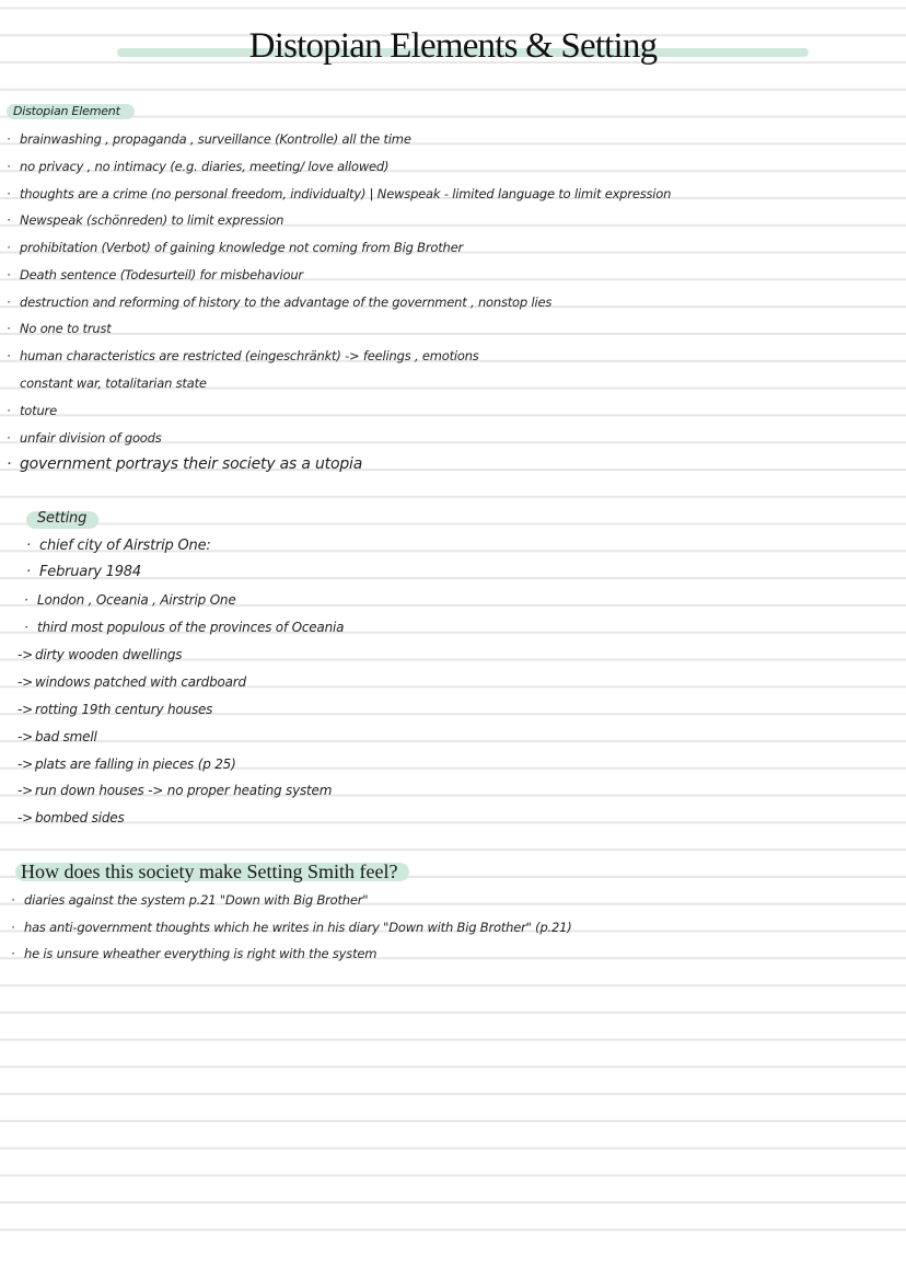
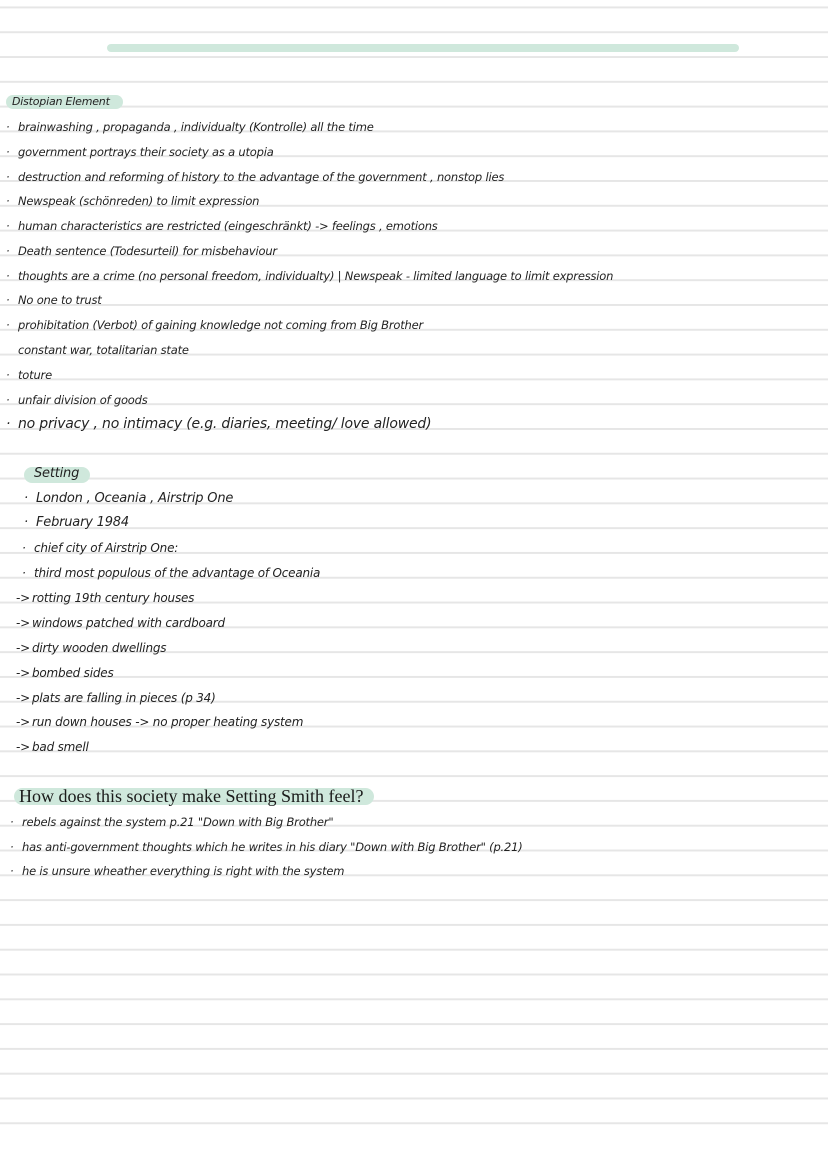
- Distopian Elements & Setting
  Distopian Element
- · brainwashing , propaganda , surveillance (Kontrolle) all the time
+ · brainwashing , propaganda , individualty (Kontrolle) all the time
- · no privacy , no intimacy (e.g. diaries, meeting/ love allowed)
+ · government portrays their society as a utopia
- · thoughts are a crime (no personal freedom, individualty) | Newspeak - limited language to limit expression
+ · destruction and reforming of history to the advantage of the government , nonstop lies
  · Newspeak (schönreden) to limit expression
- · prohibitation (Verbot) of gaining knowledge not coming from Big Brother
+ · human characteristics are restricted (eingeschränkt) -> feelings , emotions
  · Death sentence (Todesurteil) for misbehaviour
- · destruction and reforming of history to the advantage of the government , nonstop lies
+ · thoughts are a crime (no personal freedom, individualty) | Newspeak - limited language to limit expression
  · No one to trust
- · human characteristics are restricted (eingeschränkt) -> feelings , emotions
+ · prohibitation (Verbot) of gaining knowledge not coming from Big Brother
  constant war, totalitarian state
  · toture
  · unfair division of goods
- · government portrays their society as a utopia
+ · no privacy , no intimacy (e.g. diaries, meeting/ love allowed)
  Setting
- · chief city of Airstrip One:
+ · London , Oceania , Airstrip One
  · February 1984
- · London , Oceania , Airstrip One
+ · chief city of Airstrip One:
- · third most populous of the provinces of Oceania
+ · third most populous of the advantage of Oceania
- -> dirty wooden dwellings
+ -> rotting 19th century houses
  -> windows patched with cardboard
- -> rotting 19th century houses
+ -> dirty wooden dwellings
- -> bad smell
+ -> bombed sides
- -> plats are falling in pieces (p 25)
+ -> plats are falling in pieces (p 34)
  -> run down houses -> no proper heating system
- -> bombed sides
+ -> bad smell
  How does this society make Setting Smith feel?
- · diaries against the system p.21 "Down with Big Brother"
+ · rebels against the system p.21 "Down with Big Brother"
  · has anti-government thoughts which he writes in his diary "Down with Big Brother" (p.21)
  · he is unsure wheather everything is right with the system
